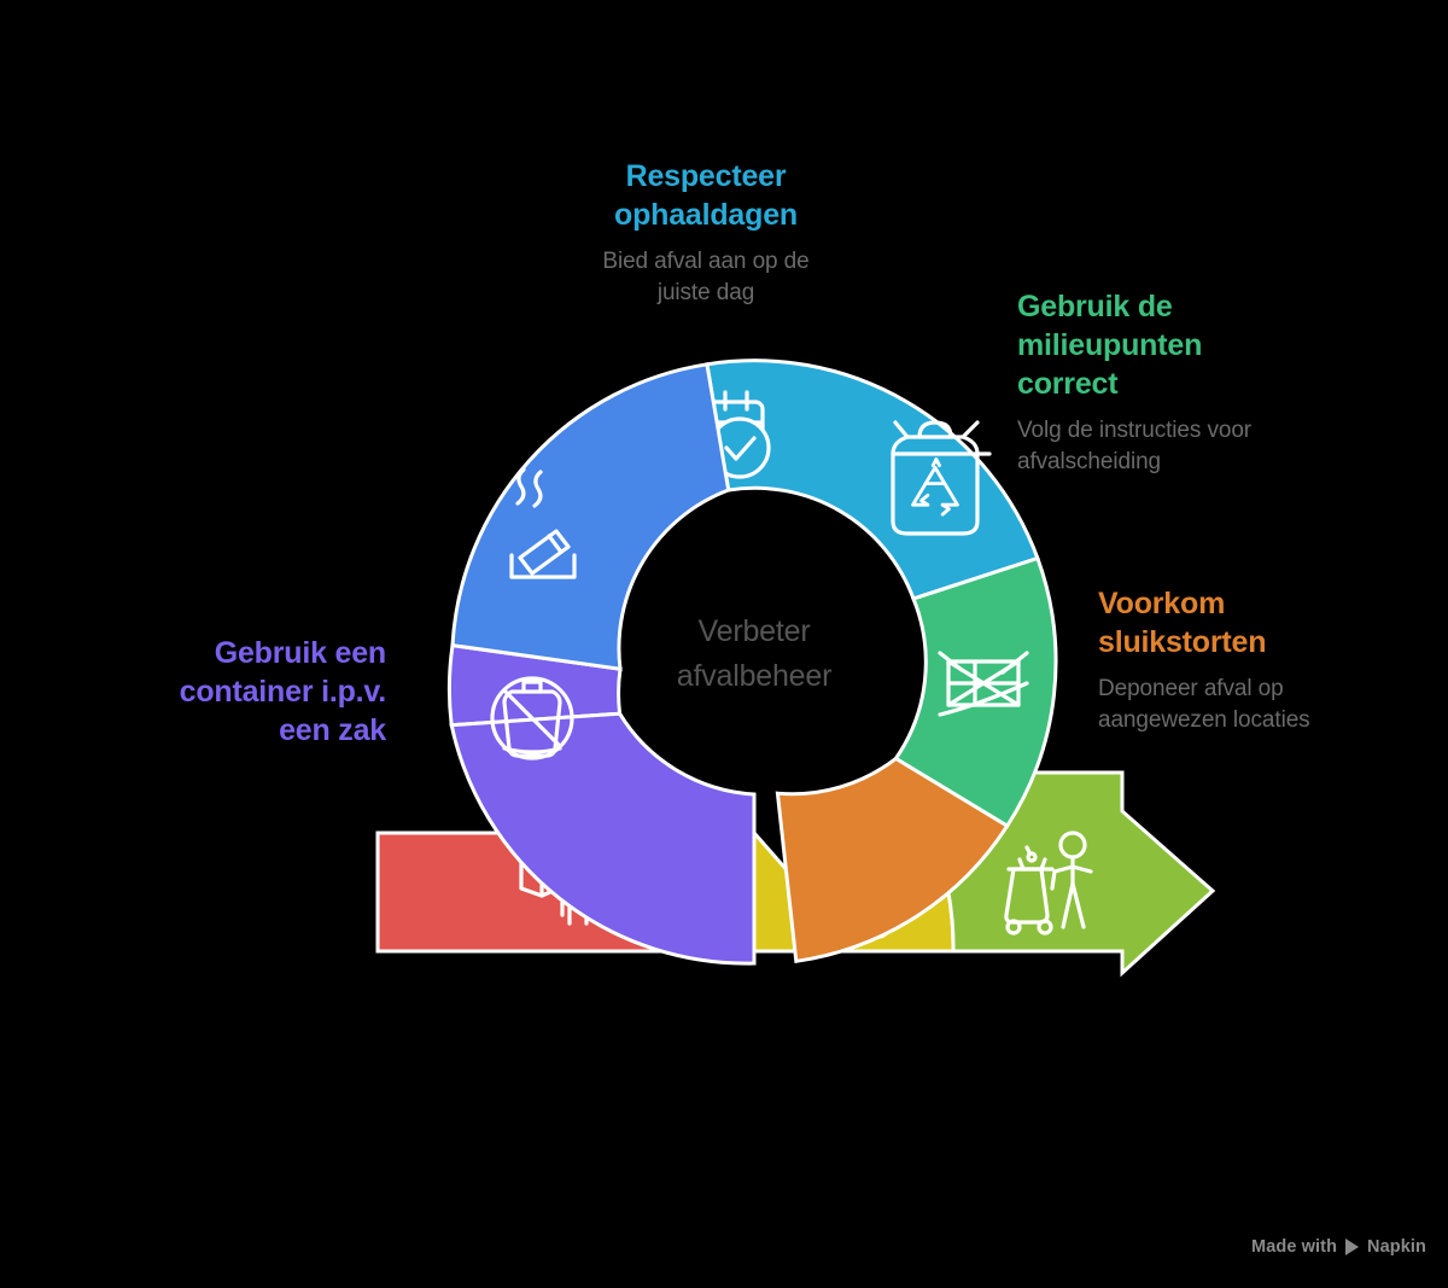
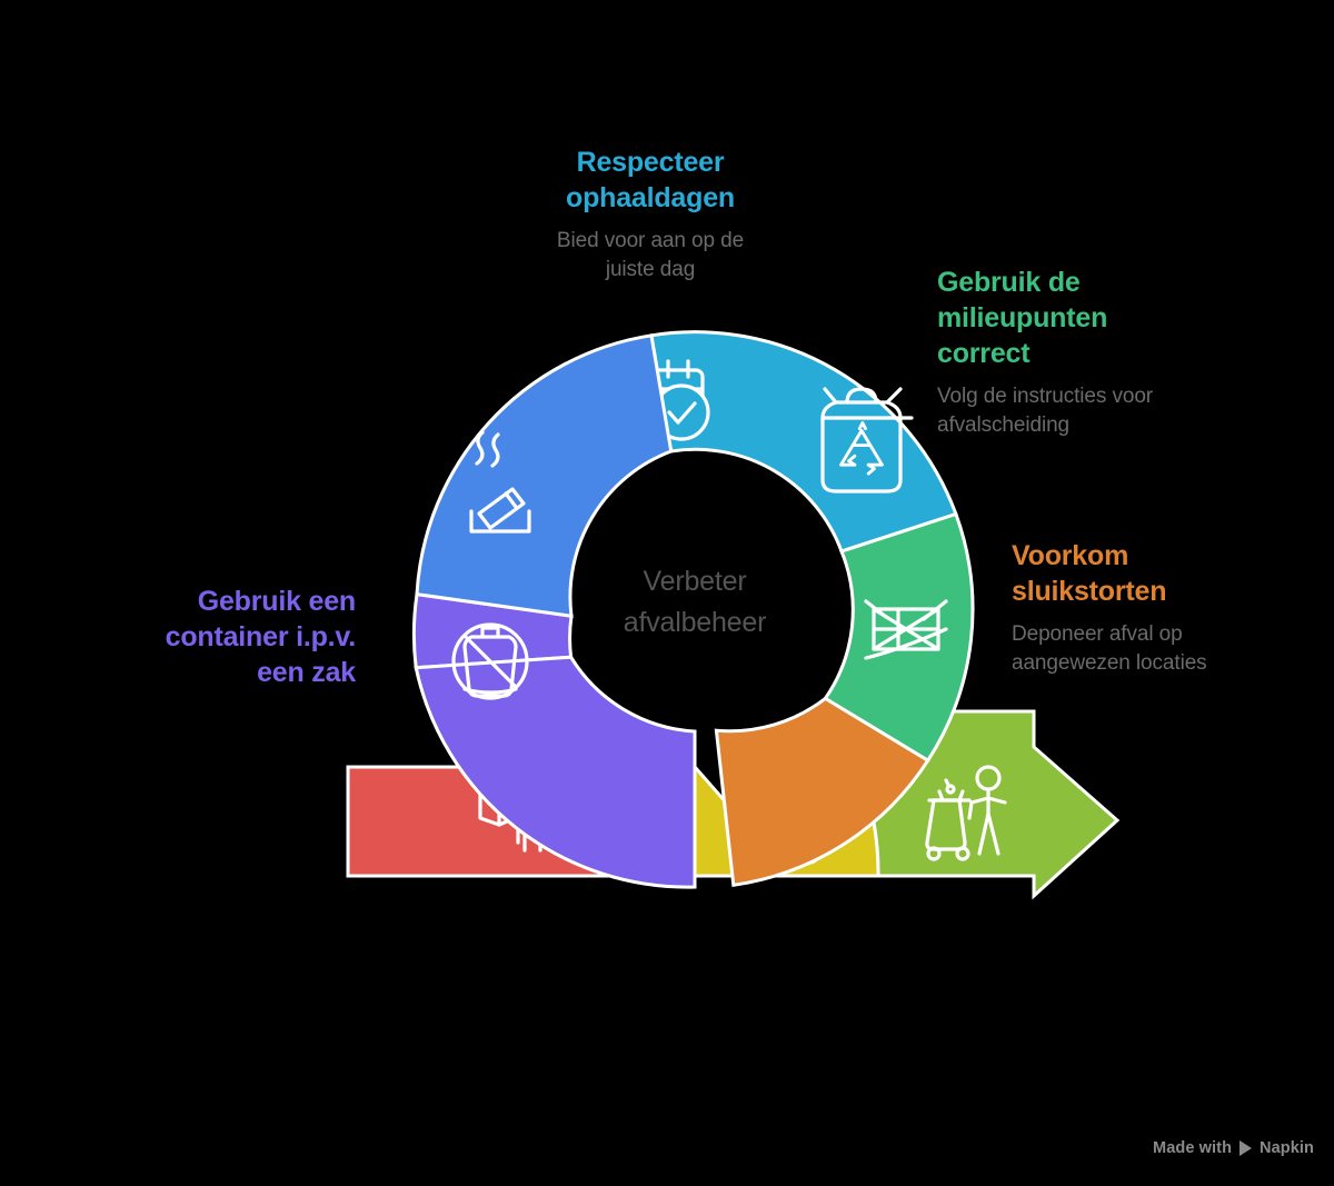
  Respecteer
  ophaaldagen
- Bied afval aan op de
+ Bied voor aan op de
  juiste dag
  Gebruik de
  milieupunten
  correct
  Volg de instructies voor
  afvalscheiding
  Voorkom
  sluikstorten
  Deponeer afval op
  aangewezen locaties
  Gebruik een
  container i.p.v.
  een zak
  Verbeter
  afvalbeheer
  Made with
  Napkin
